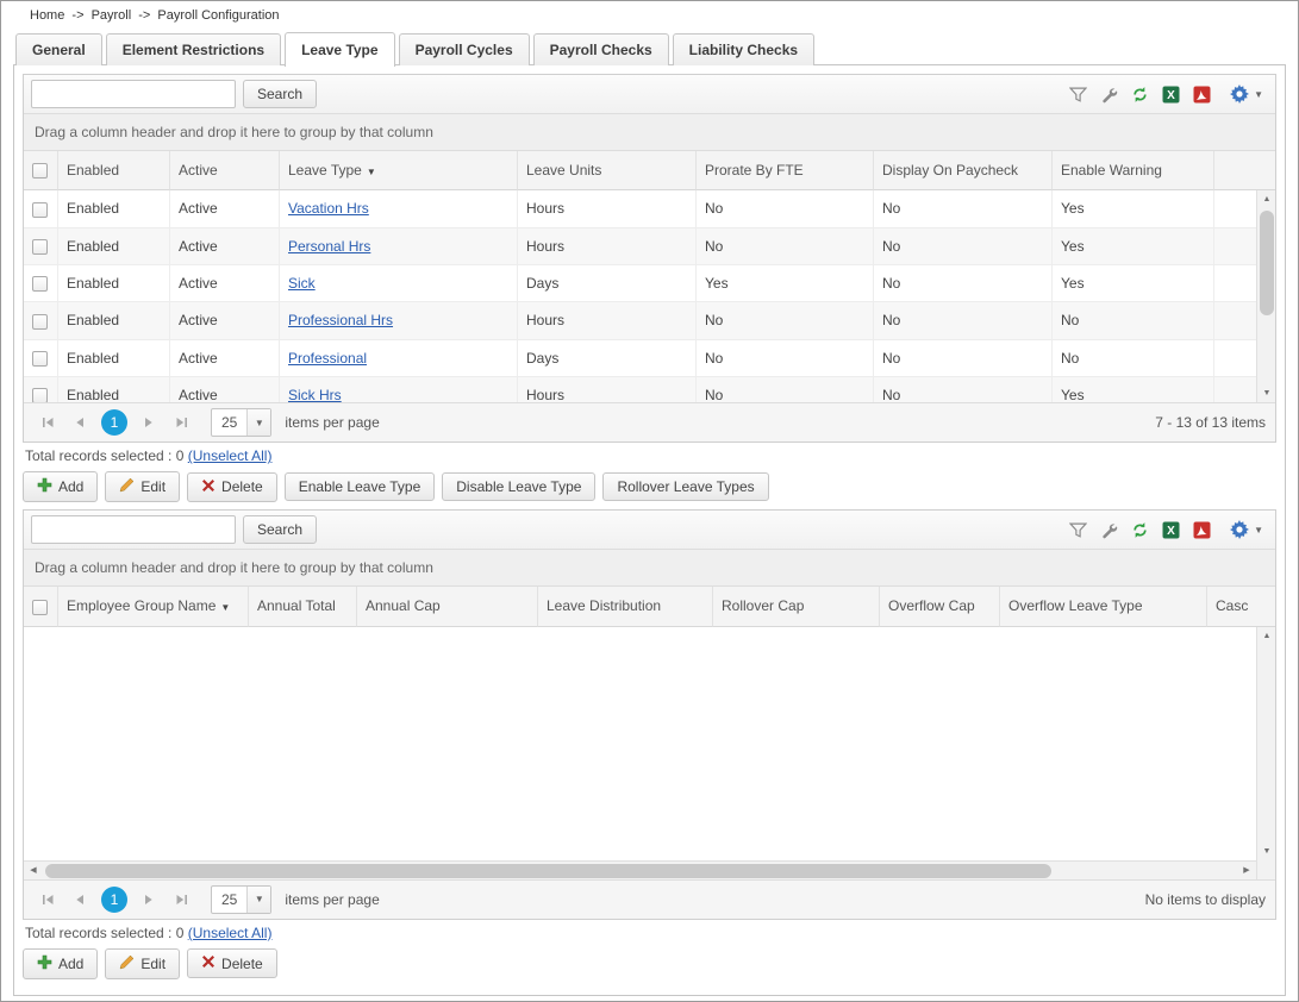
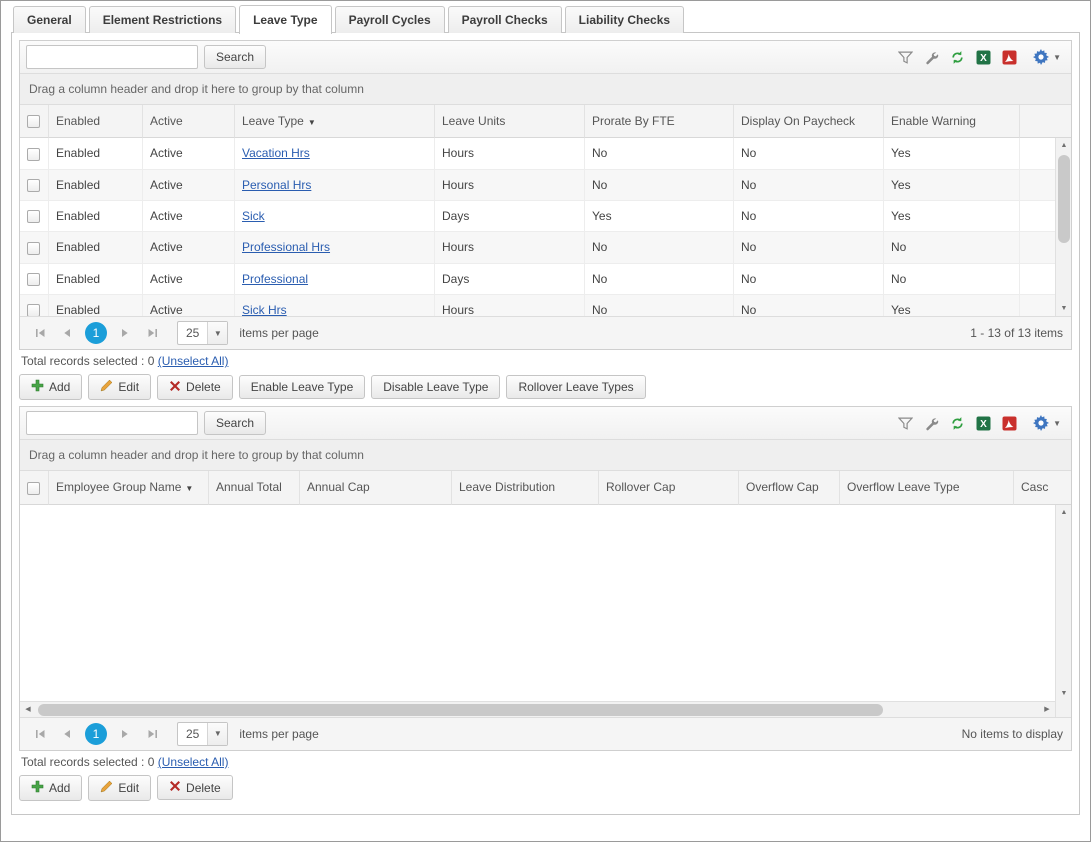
- Home -> Payroll -> Payroll Configuration
  General
  Element Restrictions
  Leave Type
  Payroll Cycles
  Payroll Checks
  Liability Checks
  Search
  X
  ▼
  Drag a column header and drop it here to group by that column
  	Enabled	Active	Leave Type ▼	Leave Units	Prorate By FTE	Display On Paycheck	Enable Warning
  	Enabled	Active	Vacation Hrs	Hours	No	No	Yes
  	Enabled	Active	Personal Hrs	Hours	No	No	Yes
  	Enabled	Active	Sick	Days	Yes	No	Yes
  	Enabled	Active	Professional Hrs	Hours	No	No	No
  	Enabled	Active	Professional	Days	No	No	No
  	Enabled	Active	Sick Hrs	Hours	No	No	Yes
  1
  25
  ▼
  items per page
- 7 - 13 of 13 items
+ 1 - 13 of 13 items
  Total records selected : 0 (Unselect All)
  Add
  Edit
  Delete
  Enable Leave Type
  Disable Leave Type
  Rollover Leave Types
  Search
  X
  ▼
  Drag a column header and drop it here to group by that column
  	Employee Group Name ▼	Annual Total	Annual Cap	Leave Distribution	Rollover Cap	Overflow Cap	Overflow Leave Type	Casc
  1
  25
  ▼
  items per page
  No items to display
  Total records selected : 0 (Unselect All)
  Add
  Edit
  Delete
